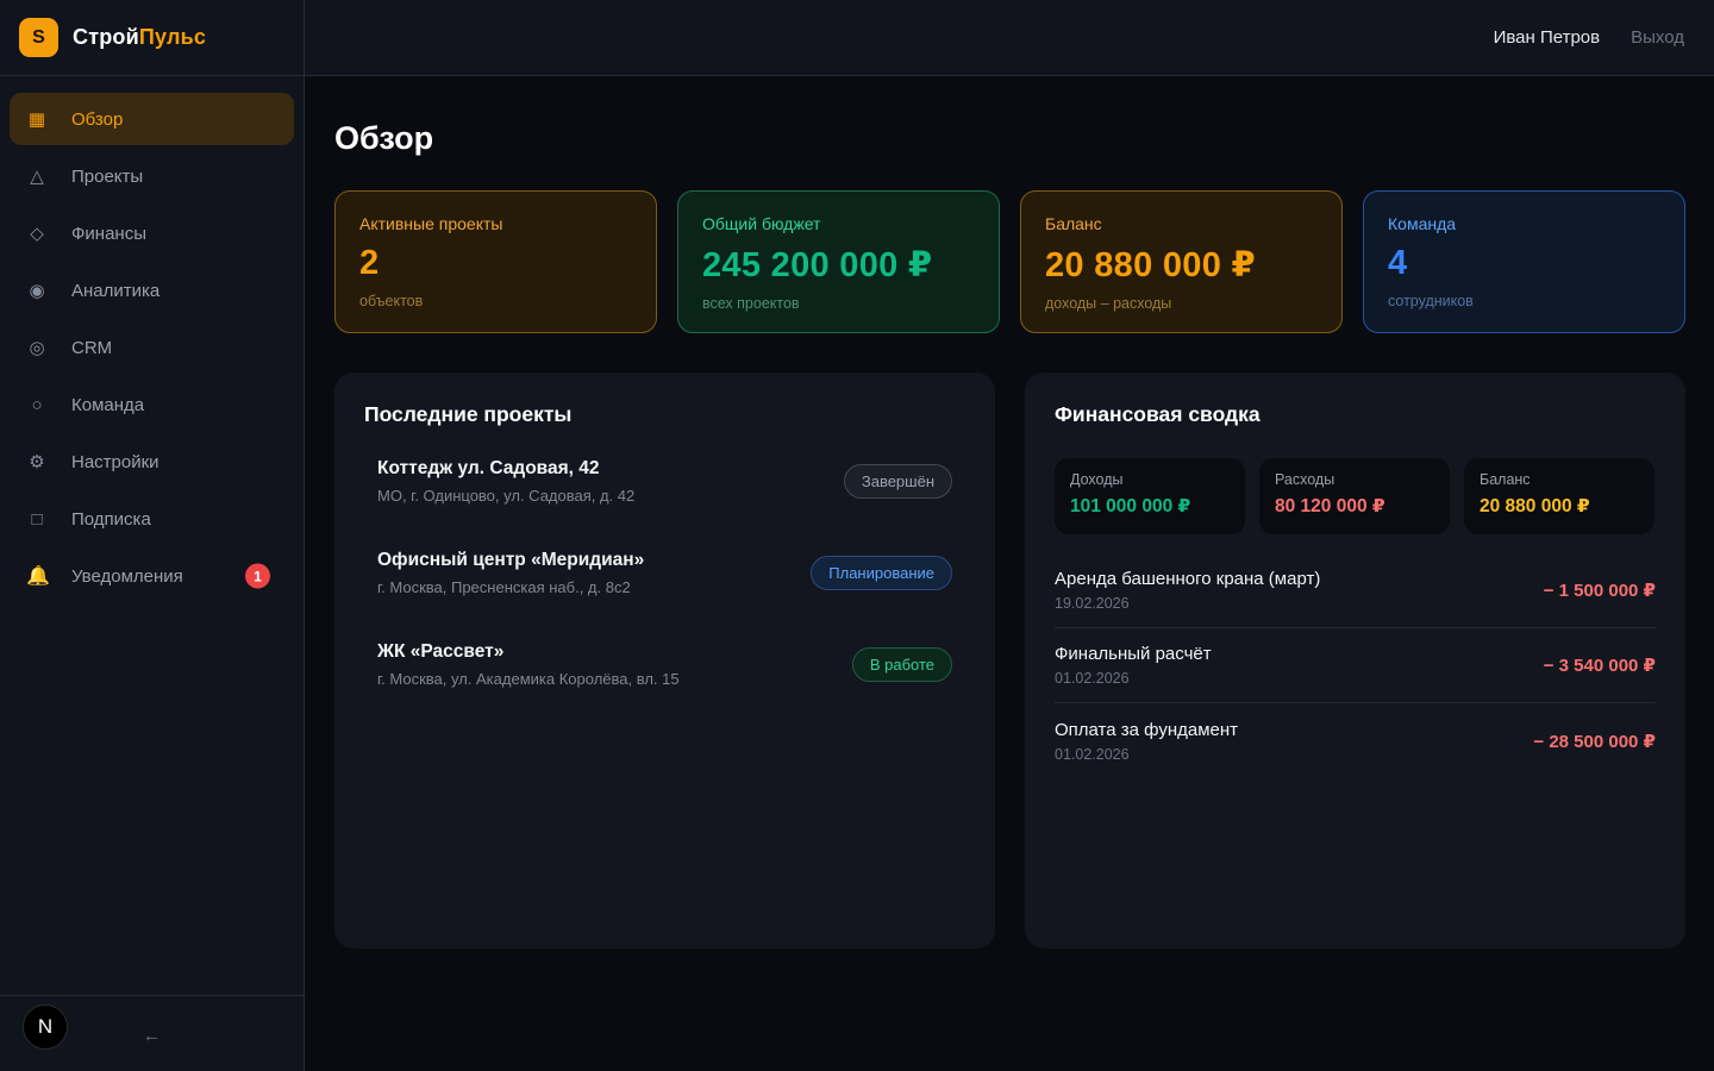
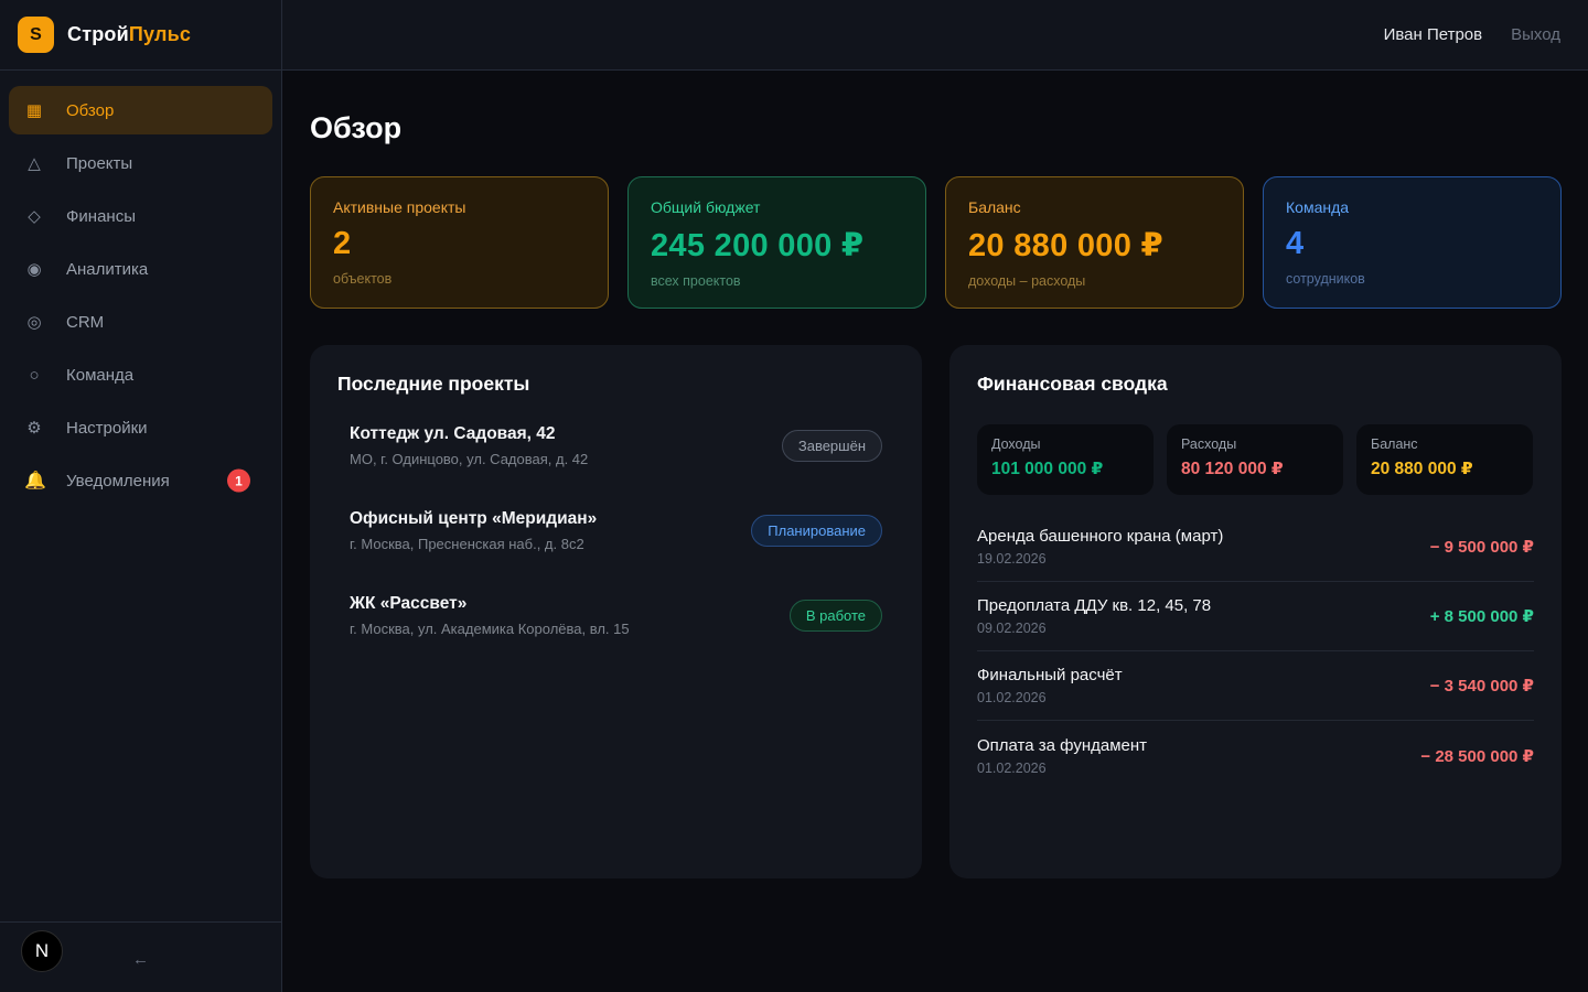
  S
  СтройПульс
  ▦
  Обзор
  △
  Проекты
  ◇
  Финансы
  ◉
  Аналитика
  ◎
  CRM
  ○
  Команда
  ⚙
  Настройки
- □
- Подписка
  🔔
  Уведомления
  1
  N
  ←
  Иван Петров
  Выход
  Обзор
  Активные проекты
  2
  объектов
  Общий бюджет
  245 200 000 ₽
  всех проектов
  Баланс
  20 880 000 ₽
  доходы – расходы
  Команда
  4
  сотрудников
  Последние проекты
  Коттедж ул. Садовая, 42
  МО, г. Одинцово, ул. Садовая, д. 42
  Завершён
  Офисный центр «Меридиан»
  г. Москва, Пресненская наб., д. 8с2
  Планирование
  ЖК «Рассвет»
  г. Москва, ул. Академика Королёва, вл. 15
  В работе
  Финансовая сводка
  Доходы
  101 000 000 ₽
  Расходы
  80 120 000 ₽
  Баланс
  20 880 000 ₽
  Аренда башенного крана (март)
  19.02.2026
- − 1 500 000 ₽
+ − 9 500 000 ₽
+ Предоплата ДДУ кв. 12, 45, 78
+ 09.02.2026
+ + 8 500 000 ₽
  Финальный расчёт
  01.02.2026
  − 3 540 000 ₽
  Оплата за фундамент
  01.02.2026
  − 28 500 000 ₽
